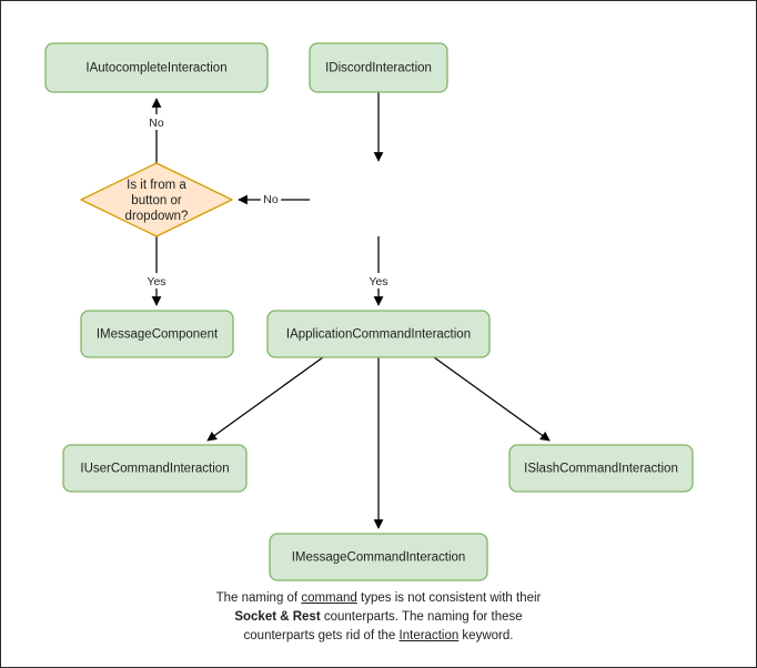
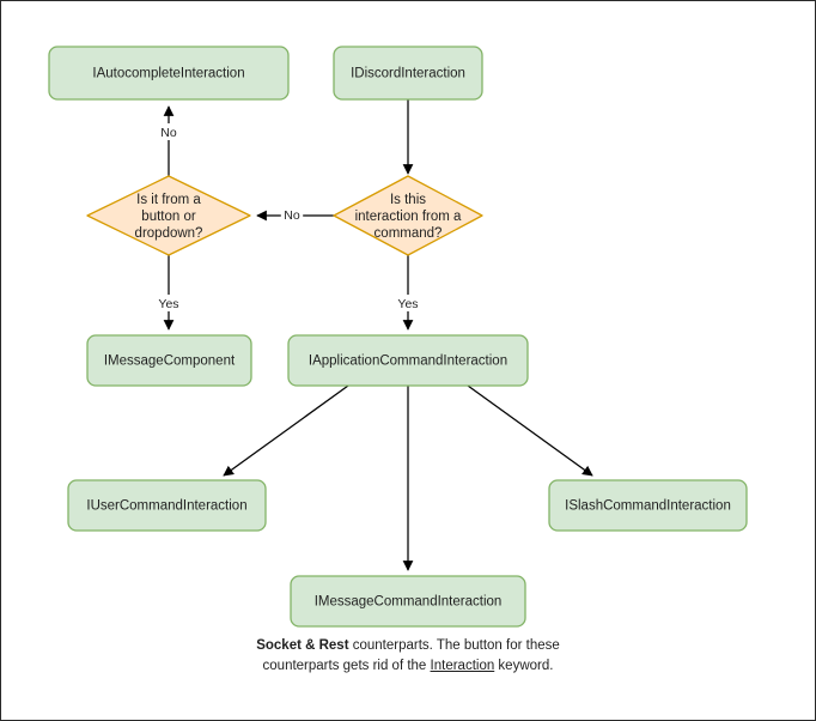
  IAutocompleteInteraction
  IDiscordInteraction
  Is it from a button or dropdown?
+ Is this interaction from a command?
  IMessageComponent
  IApplicationCommandInteraction
  IUserCommandInteraction
  ISlashCommandInteraction
  IMessageCommandInteraction
  No
  No
  Yes
  Yes
- The naming of command types is not consistent with their
- Socket & Rest counterparts. The naming for these
+ Socket & Rest counterparts. The button for these
  counterparts gets rid of the Interaction keyword.
